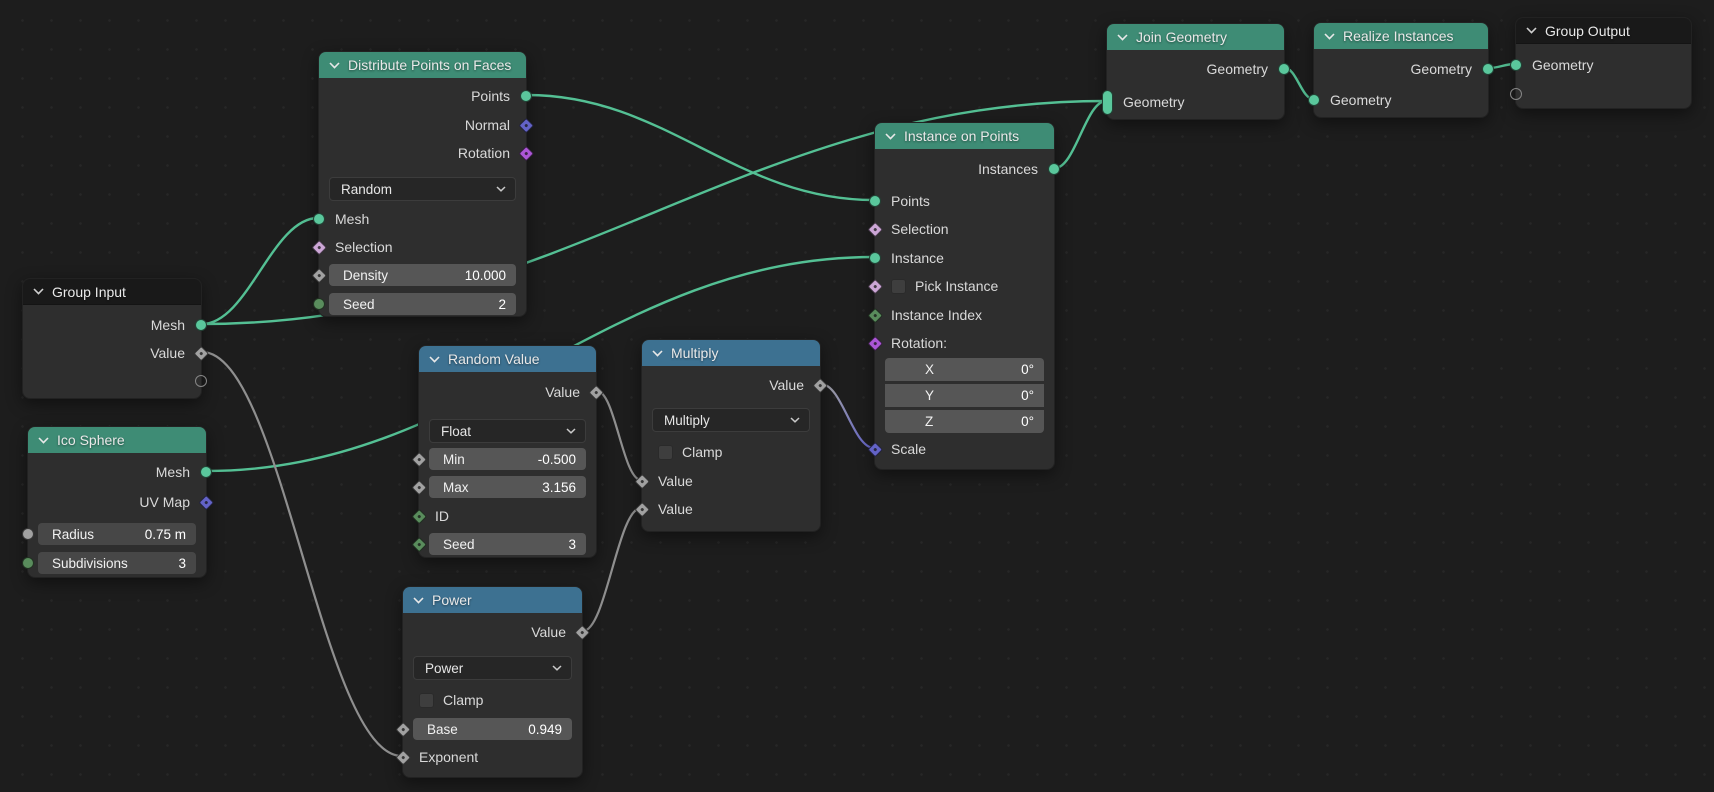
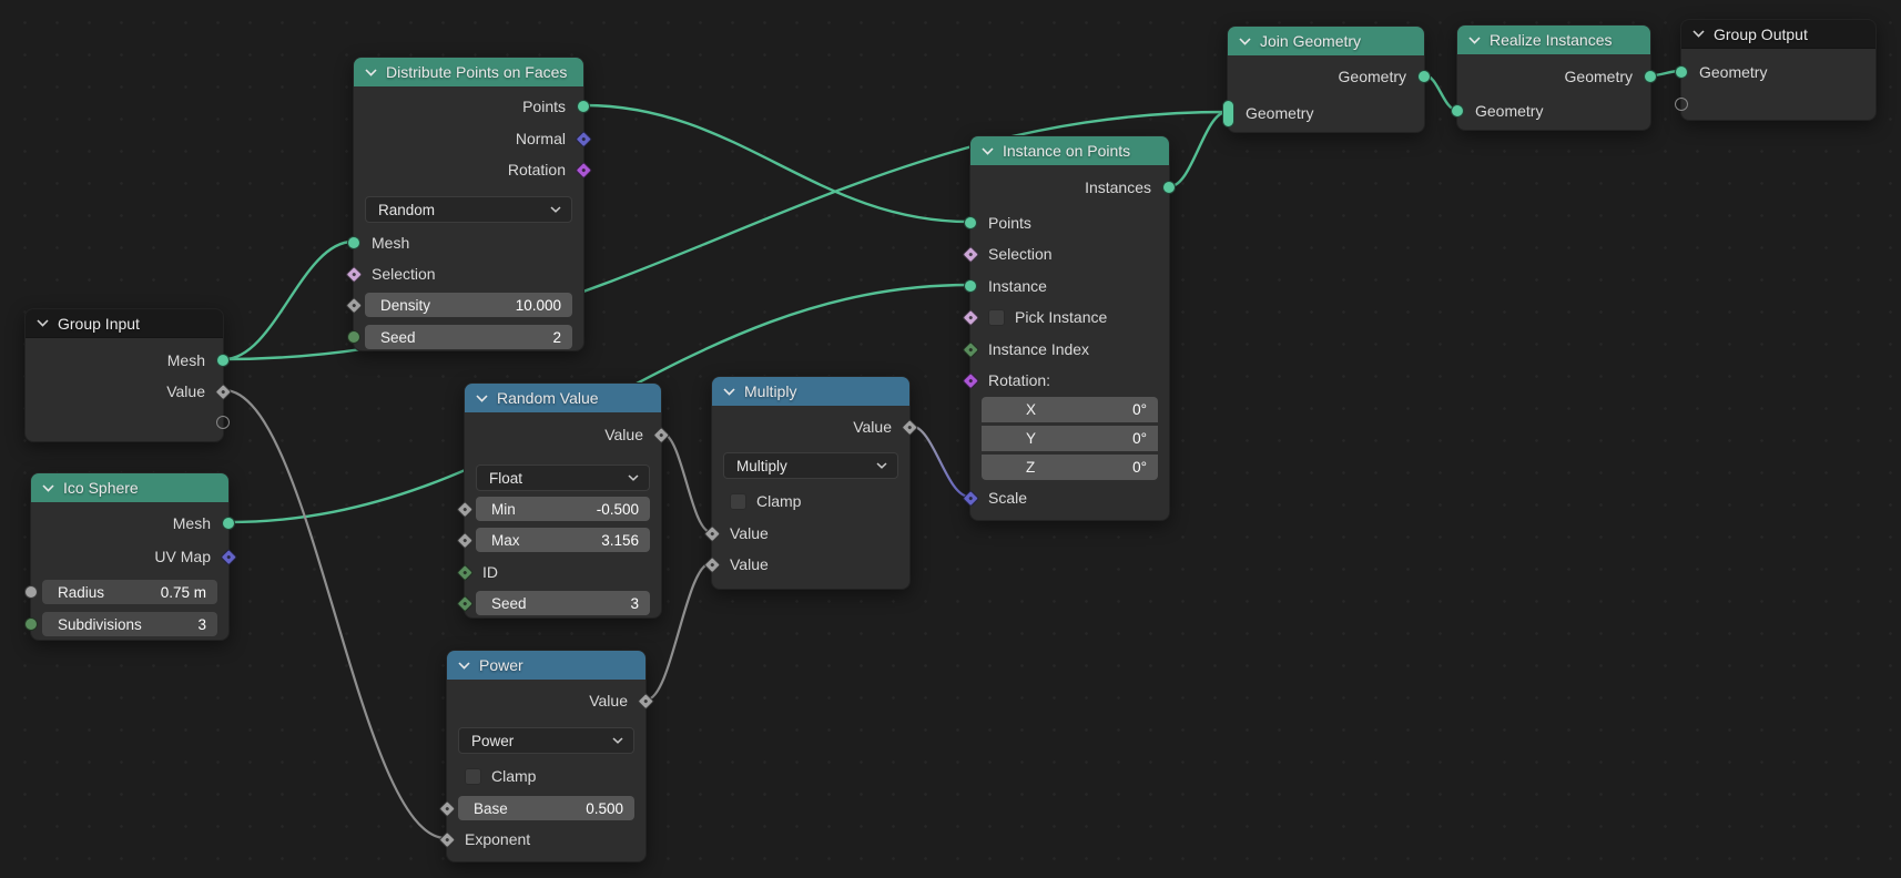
  Group Input
  Mesh
  Value
  Ico Sphere
  Mesh
  UV Map
  Radius
  0.75 m
  Subdivisions
  3
  Distribute Points on Faces
  Points
  Normal
  Rotation
  Random
  Mesh
  Selection
  Density
  10.000
  Seed
  2
  Random Value
  Value
  Float
  Min
  -0.500
  Max
  3.156
  ID
  Seed
  3
  Multiply
  Value
  Multiply
  Clamp
  Value
  Value
  Power
  Value
  Power
  Clamp
  Base
- 0.949
+ 0.500
  Exponent
  Instance on Points
  Instances
  Points
  Selection
  Instance
  Pick Instance
  Instance Index
  Rotation:
  X
  0°
  Y
  0°
  Z
  0°
  Scale
  Join Geometry
  Geometry
  Geometry
  Realize Instances
  Geometry
  Geometry
  Group Output
  Geometry
